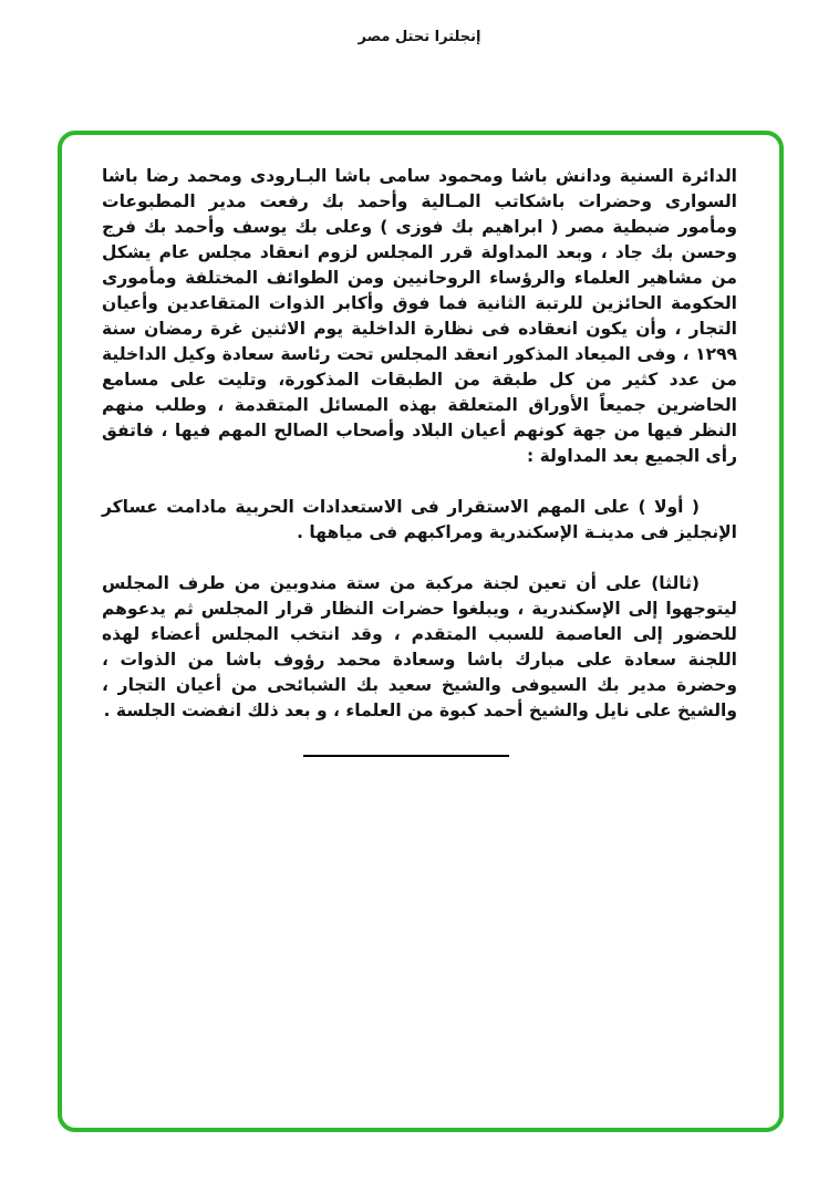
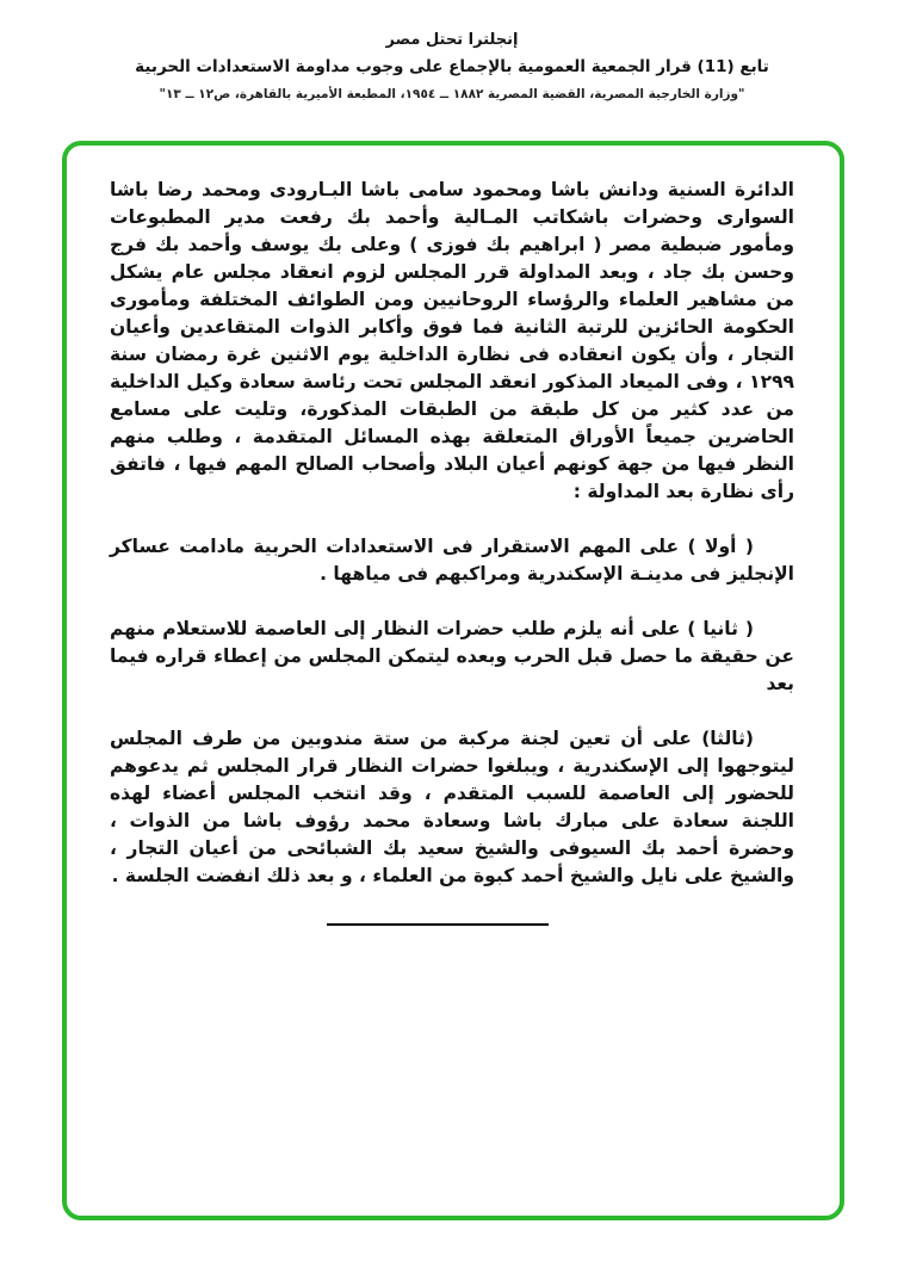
  إنجلترا تحتل مصر
+ تابع (11) قرار الجمعية العمومية بالإجماع على وجوب مداومة الاستعدادات الحربية
+ "وزارة الخارجية المصرية، القضية المصرية ١٨٨٢ ــ ١٩٥٤، المطبعة الأميرية بالقاهرة، ص١٢ ــ ١٣"
- الدائرة السنية ودانش باشا ومحمود سامى باشا البـارودى ومحمد رضا باشا السوارى وحضرات باشكاتب المـالية وأحمد بك رفعت مدير المطبوعات ومأمور ضبطية مصر ( ابراهيم بك فوزى ) وعلى بك يوسف وأحمد بك فرج وحسن بك جاد ، وبعد المداولة قرر المجلس لزوم انعقاد مجلس عام يشكل من مشاهير العلماء والرؤساء الروحانيين ومن الطوائف المختلفة ومأمورى الحكومة الحائزين للرتبة الثانية فما فوق وأكابر الذوات المتقاعدين وأعيان التجار ، وأن يكون انعقاده فى نظارة الداخلية يوم الاثنين غرة رمضان سنة ١٢٩٩ ، وفى الميعاد المذكور انعقد المجلس تحت رئاسة سعادة وكيل الداخلية من عدد كثير من كل طبقة من الطبقات المذكورة، وتليت على مسامع الحاضرين جميعاً الأوراق المتعلقة بهذه المسائل المتقدمة ، وطلب منهم النظر فيها من جهة كونهم أعيان البلاد وأصحاب الصالح المهم فيها ، فاتفق رأى الجميع بعد المداولة :
+ الدائرة السنية ودانش باشا ومحمود سامى باشا البـارودى ومحمد رضا باشا السوارى وحضرات باشكاتب المـالية وأحمد بك رفعت مدير المطبوعات ومأمور ضبطية مصر ( ابراهيم بك فوزى ) وعلى بك يوسف وأحمد بك فرج وحسن بك جاد ، وبعد المداولة قرر المجلس لزوم انعقاد مجلس عام يشكل من مشاهير العلماء والرؤساء الروحانيين ومن الطوائف المختلفة ومأمورى الحكومة الحائزين للرتبة الثانية فما فوق وأكابر الذوات المتقاعدين وأعيان التجار ، وأن يكون انعقاده فى نظارة الداخلية يوم الاثنين غرة رمضان سنة ١٢٩٩ ، وفى الميعاد المذكور انعقد المجلس تحت رئاسة سعادة وكيل الداخلية من عدد كثير من كل طبقة من الطبقات المذكورة، وتليت على مسامع الحاضرين جميعاً الأوراق المتعلقة بهذه المسائل المتقدمة ، وطلب منهم النظر فيها من جهة كونهم أعيان البلاد وأصحاب الصالح المهم فيها ، فاتفق رأى نظارة بعد المداولة :
  ( أولا ) على المهم الاستقرار فى الاستعدادات الحربية مادامت عساكر الإنجليز فى مدينـة الإسكندرية ومراكبهم فى مياهها .
+ ( ثانيا ) على أنه يلزم طلب حضرات النظار إلى العاصمة للاستعلام منهم عن حقيقة ما حصل قبل الحرب وبعده ليتمكن المجلس من إعطاء قراره فيما بعد
- (ثالثا) على أن تعين لجنة مركبة من ستة مندوبين من طرف المجلس ليتوجهوا إلى الإسكندرية ، ويبلغوا حضرات النظار قرار المجلس ثم يدعوهم للحضور إلى العاصمة للسبب المتقدم ، وقد انتخب المجلس أعضاء لهذه اللجنة سعادة على مبارك باشا وسعادة محمد رؤوف باشا من الذوات ، وحضرة مدير بك السيوفى والشيخ سعيد بك الشبائحى من أعيان التجار ، والشيخ على نايل والشيخ أحمد كبوة من العلماء ، و بعد ذلك انفضت الجلسة .
+ (ثالثا) على أن تعين لجنة مركبة من ستة مندوبين من طرف المجلس ليتوجهوا إلى الإسكندرية ، ويبلغوا حضرات النظار قرار المجلس ثم يدعوهم للحضور إلى العاصمة للسبب المتقدم ، وقد انتخب المجلس أعضاء لهذه اللجنة سعادة على مبارك باشا وسعادة محمد رؤوف باشا من الذوات ، وحضرة أحمد بك السيوفى والشيخ سعيد بك الشبائحى من أعيان التجار ، والشيخ على نايل والشيخ أحمد كبوة من العلماء ، و بعد ذلك انفضت الجلسة .
